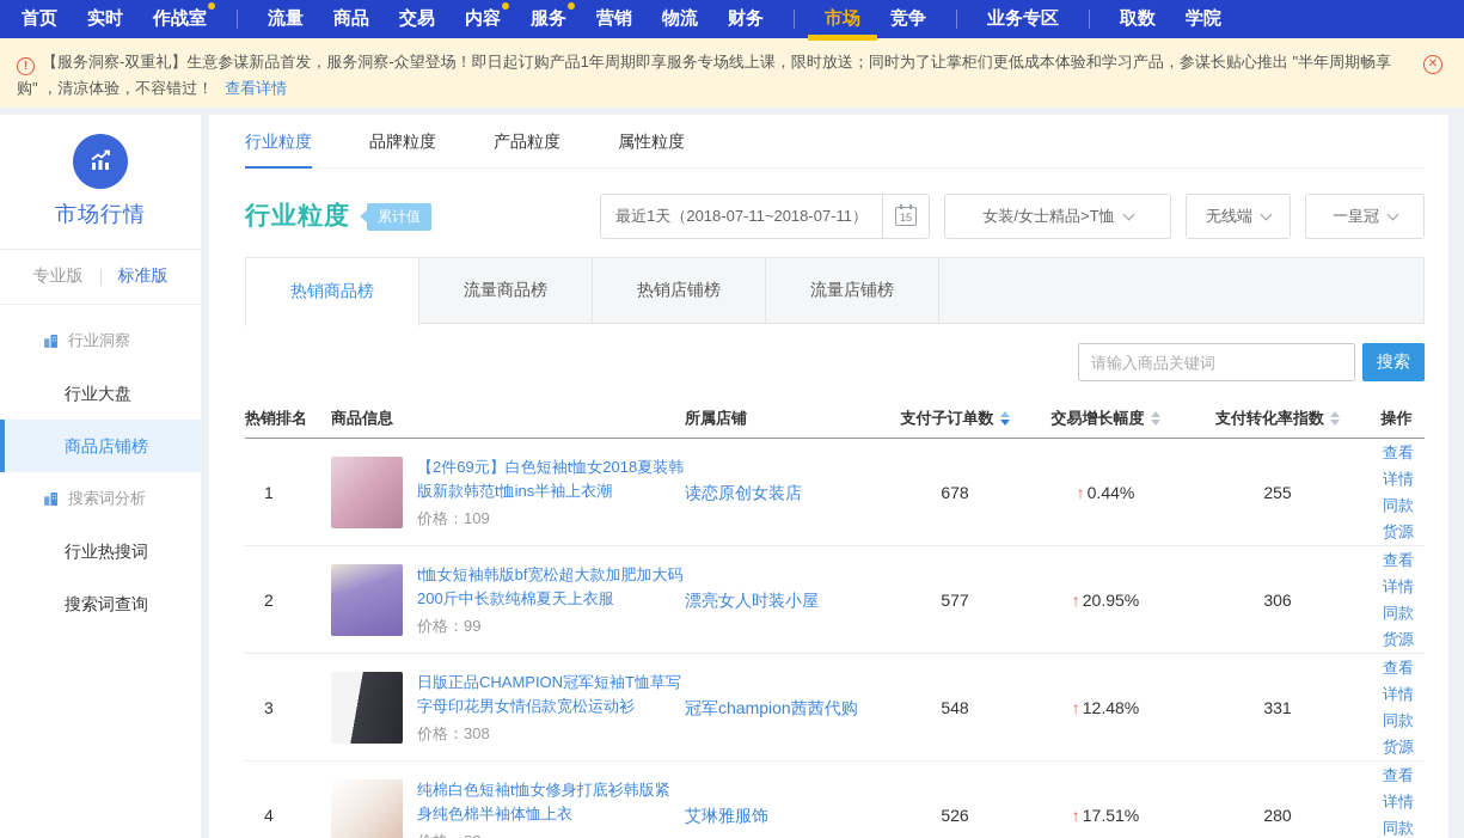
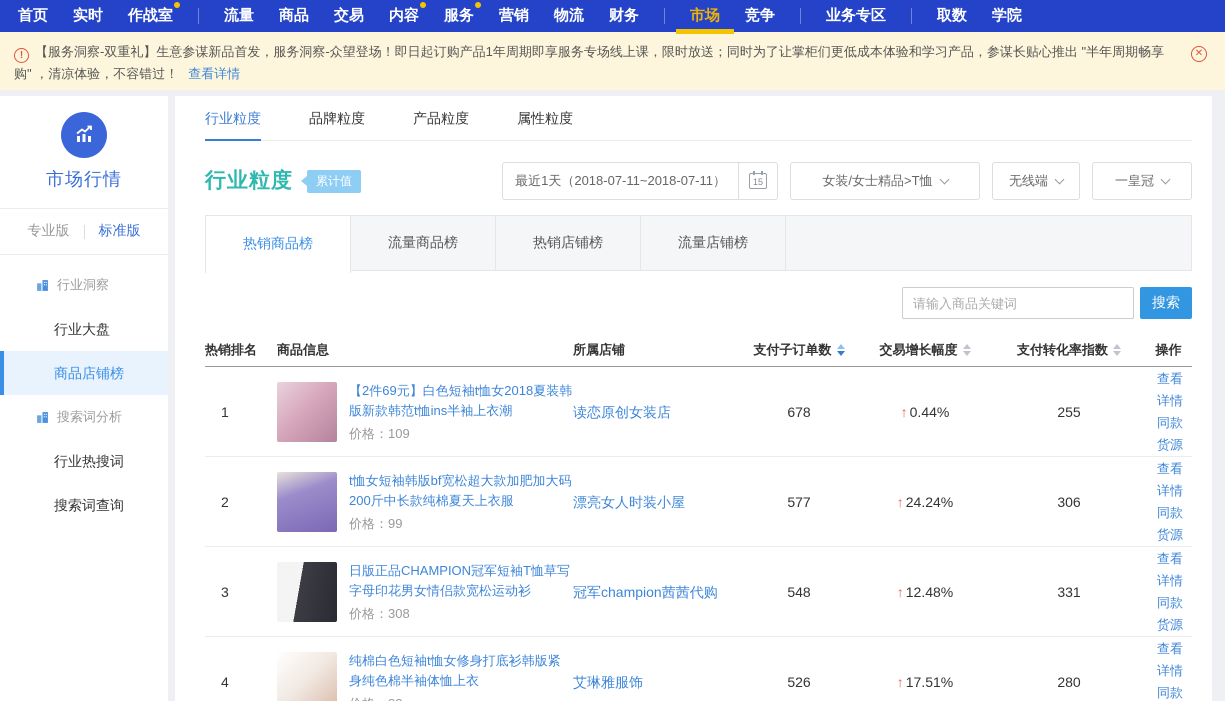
  首页
  实时
  作战室
  流量
  商品
  交易
  内容
  服务
  营销
  物流
  财务
  市场
  竞争
  业务专区
  取数
  学院
  ! 【服务洞察-双重礼】生意参谋新品首发，服务洞察-众望登场！即日起订购产品1年周期即享服务专场线上课，限时放送；同时为了让掌柜们更低成本体验和学习产品，参谋长贴心推出 "半年周期畅享购" ，清凉体验，不容错过！ 查看详情
  ✕
  市场行情
  专业版
  标准版
  行业洞察
  行业大盘
  商品店铺榜
  搜索词分析
  行业热搜词
  搜索词查询
  行业粒度
  品牌粒度
  产品粒度
  属性粒度
  行业粒度
  累计值
  最近1天（2018-07-11~2018-07-11）
  15
  女装/女士精品>T恤
  无线端
  一皇冠
  热销商品榜
  流量商品榜
  热销店铺榜
  流量店铺榜
  请输入商品关键词
  搜索
  热销排名
  商品信息
  所属店铺
  支付子订单数
  交易增长幅度
  支付转化率指数
  操作
  1
  【2件69元】白色短袖t恤女2018夏装韩版新款韩范t恤ins半袖上衣潮
  价格：109
  读恋原创女装店
  678
  0.44%
  255
  查看详情
  同款货源
  2
  t恤女短袖韩版bf宽松超大款加肥加大码200斤中长款纯棉夏天上衣服
  价格：99
  漂亮女人时装小屋
  577
- 20.95%
+ 24.24%
  306
  查看详情
  同款货源
  3
  日版正品CHAMPION冠军短袖T恤草写字母印花男女情侣款宽松运动衫
  价格：308
  冠军champion茜茜代购
  548
  12.48%
  331
  查看详情
  同款货源
  4
  纯棉白色短袖t恤女修身打底衫韩版紧身纯色棉半袖体恤上衣
  艾琳雅服饰
  526
  17.51%
  280
  查看详情
